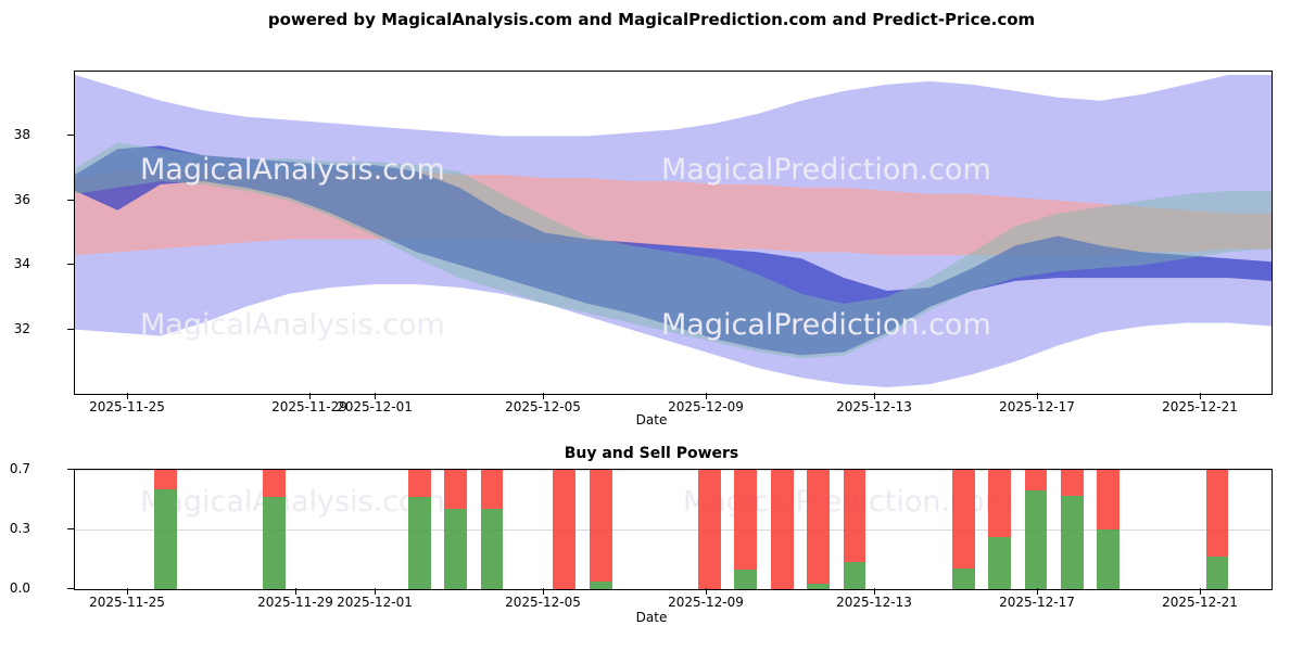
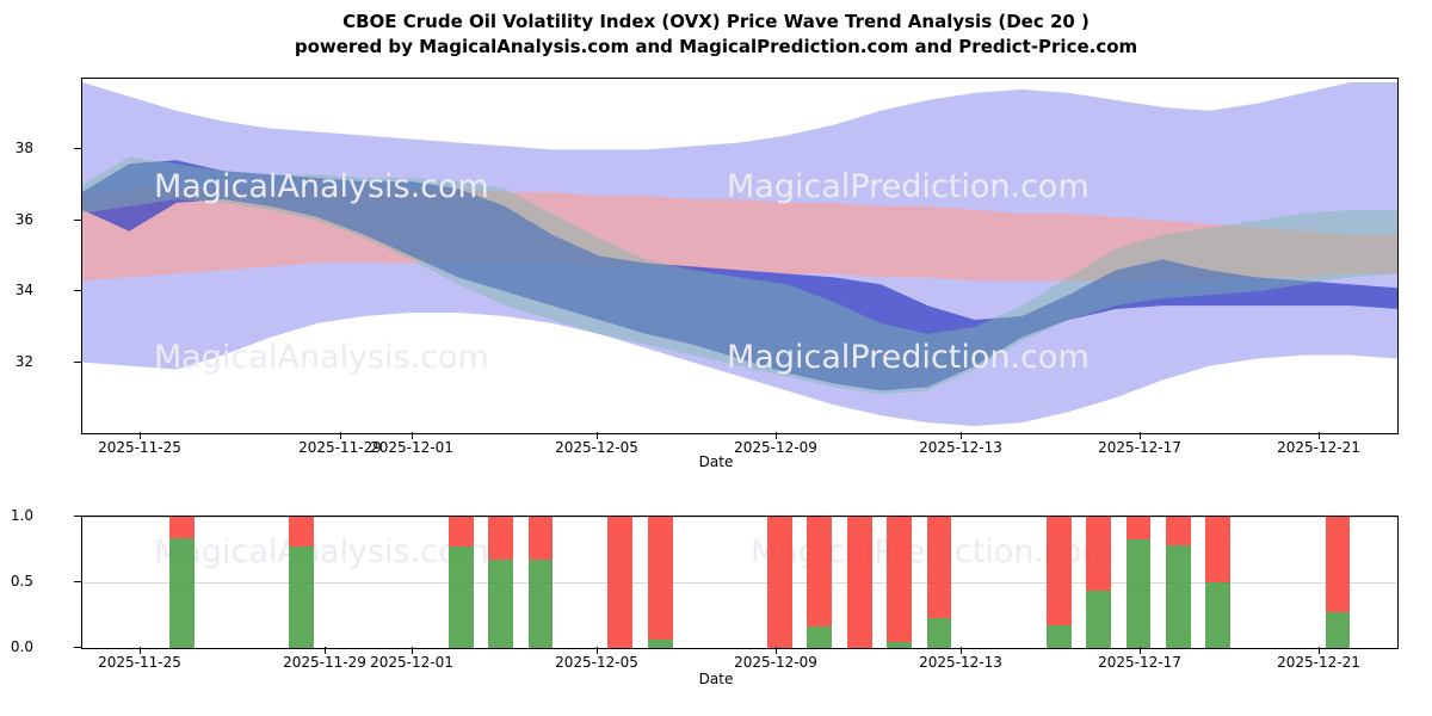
+ CBOE Crude Oil Volatility Index (OVX) Price Wave Trend Analysis (Dec 20 )
  powered by MagicalAnalysis.com and MagicalPrediction.com and Predict-Price.com
  Date
  MagicalAnalysis.com
  MagicalPrediction.com
  MagicalAnalysis.com
  MagicalPrediction.com
  32
  34
  36
  38
  2025-11-25
  2025-11-29
  2025-12-01
  2025-12-05
  2025-12-09
  2025-12-13
  2025-12-17
  2025-12-21
- Buy and Sell Powers
  Date
  MagicalAnalysis.com
  MagicalPrediction.com
  0.0
- 0.3
+ 0.5
- 0.7
+ 1.0
  2025-11-25
  2025-11-29
  2025-12-01
  2025-12-05
  2025-12-09
  2025-12-13
  2025-12-17
  2025-12-21
